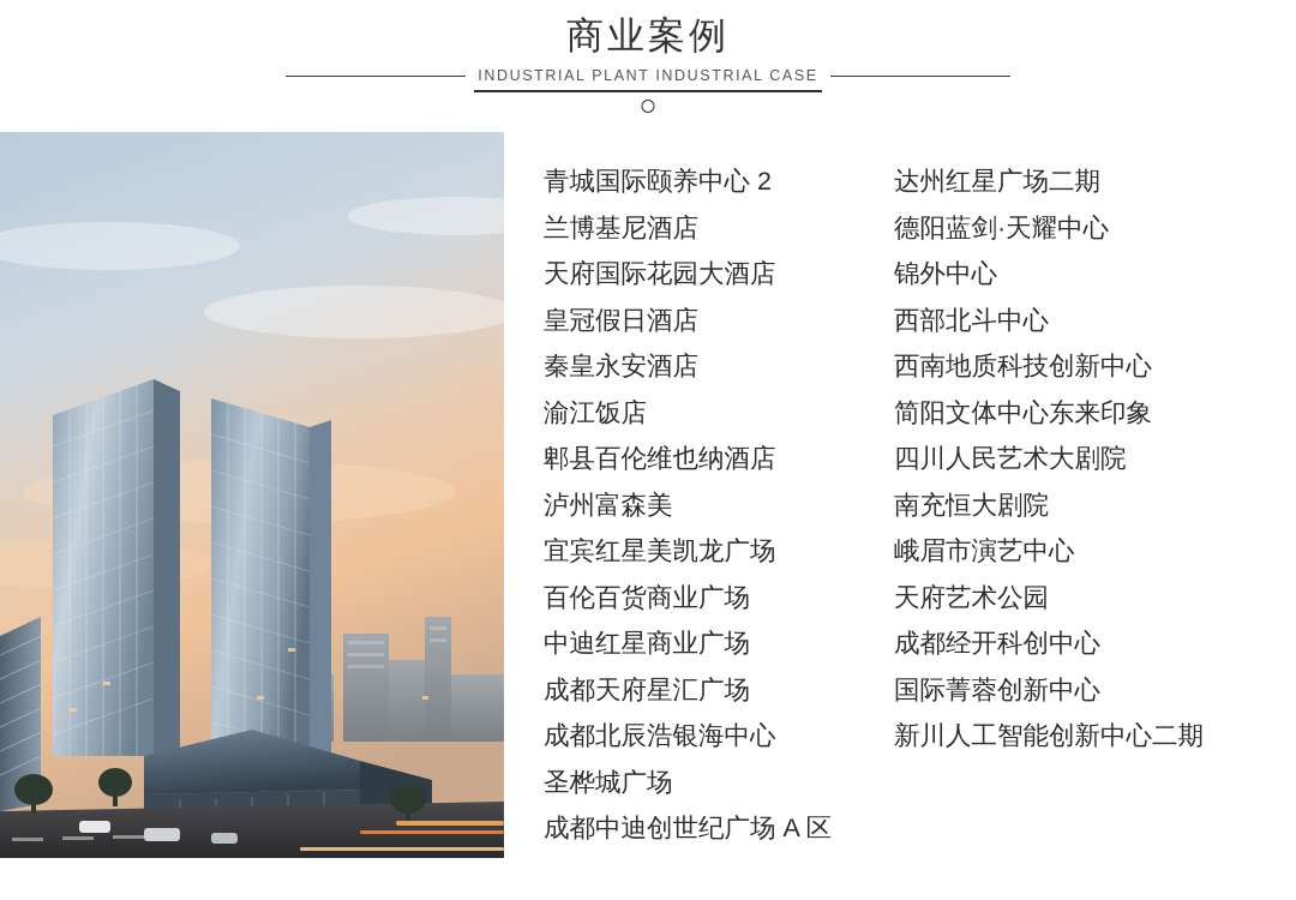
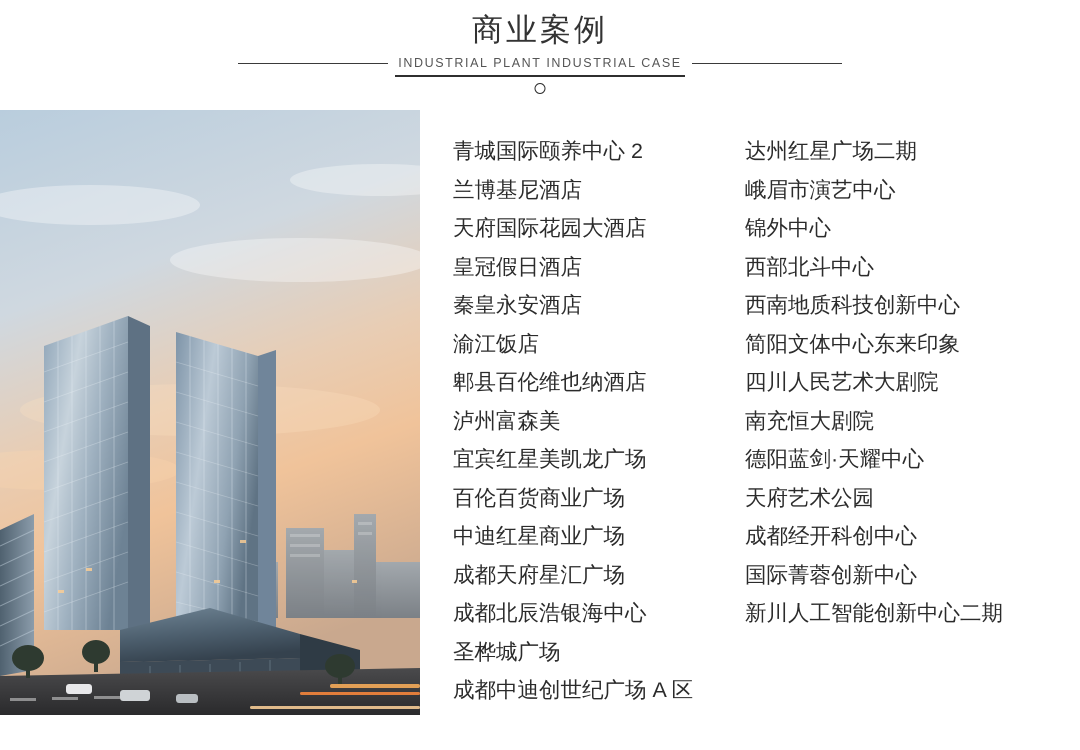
  商业案例
  INDUSTRIAL PLANT INDUSTRIAL CASE
  青城国际颐养中心 2
  兰博基尼酒店
  天府国际花园大酒店
  皇冠假日酒店
  秦皇永安酒店
  渝江饭店
  郫县百伦维也纳酒店
  泸州富森美
  宜宾红星美凯龙广场
  百伦百货商业广场
  中迪红星商业广场
  成都天府星汇广场
  成都北辰浩银海中心
  圣桦城广场
  成都中迪创世纪广场 A 区
  达州红星广场二期
- 德阳蓝剑·天耀中心
+ 峨眉市演艺中心
  锦外中心
  西部北斗中心
  西南地质科技创新中心
  简阳文体中心东来印象
  四川人民艺术大剧院
  南充恒大剧院
- 峨眉市演艺中心
+ 德阳蓝剑·天耀中心
  天府艺术公园
  成都经开科创中心
  国际菁蓉创新中心
  新川人工智能创新中心二期
